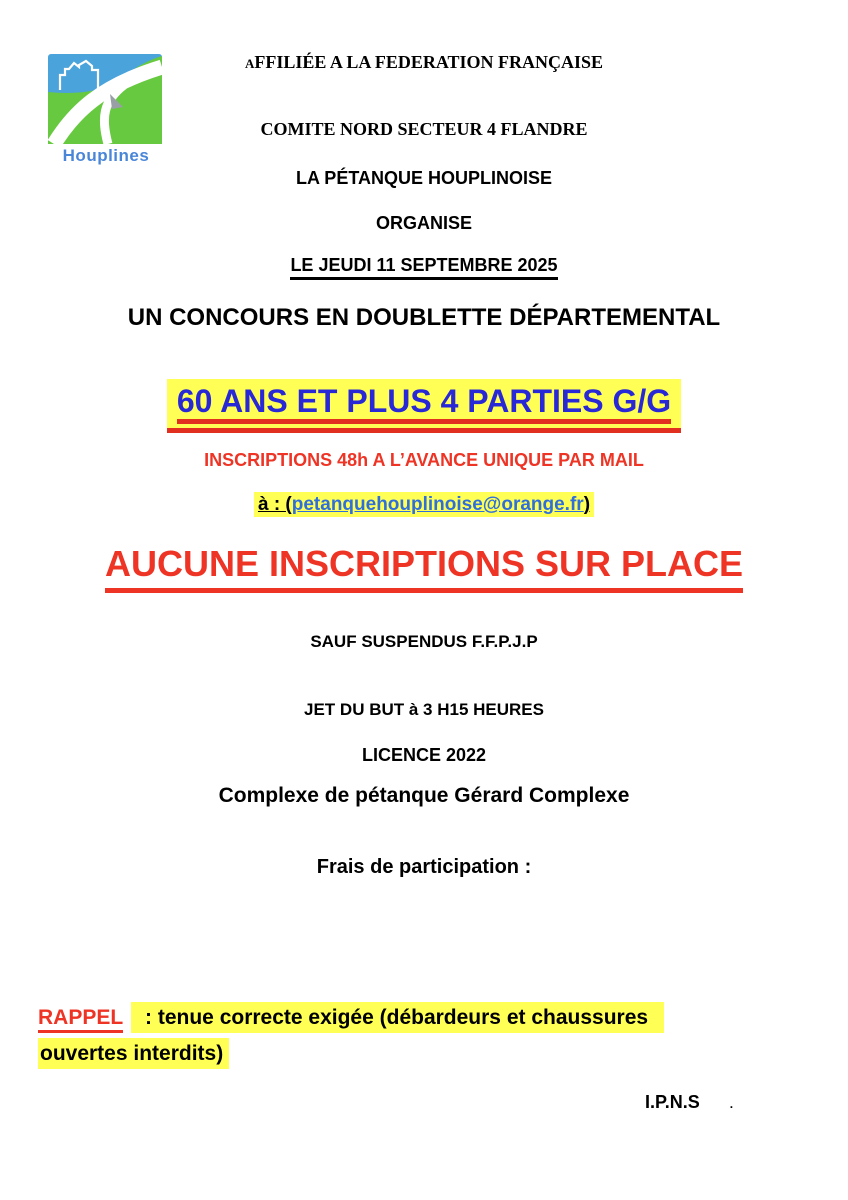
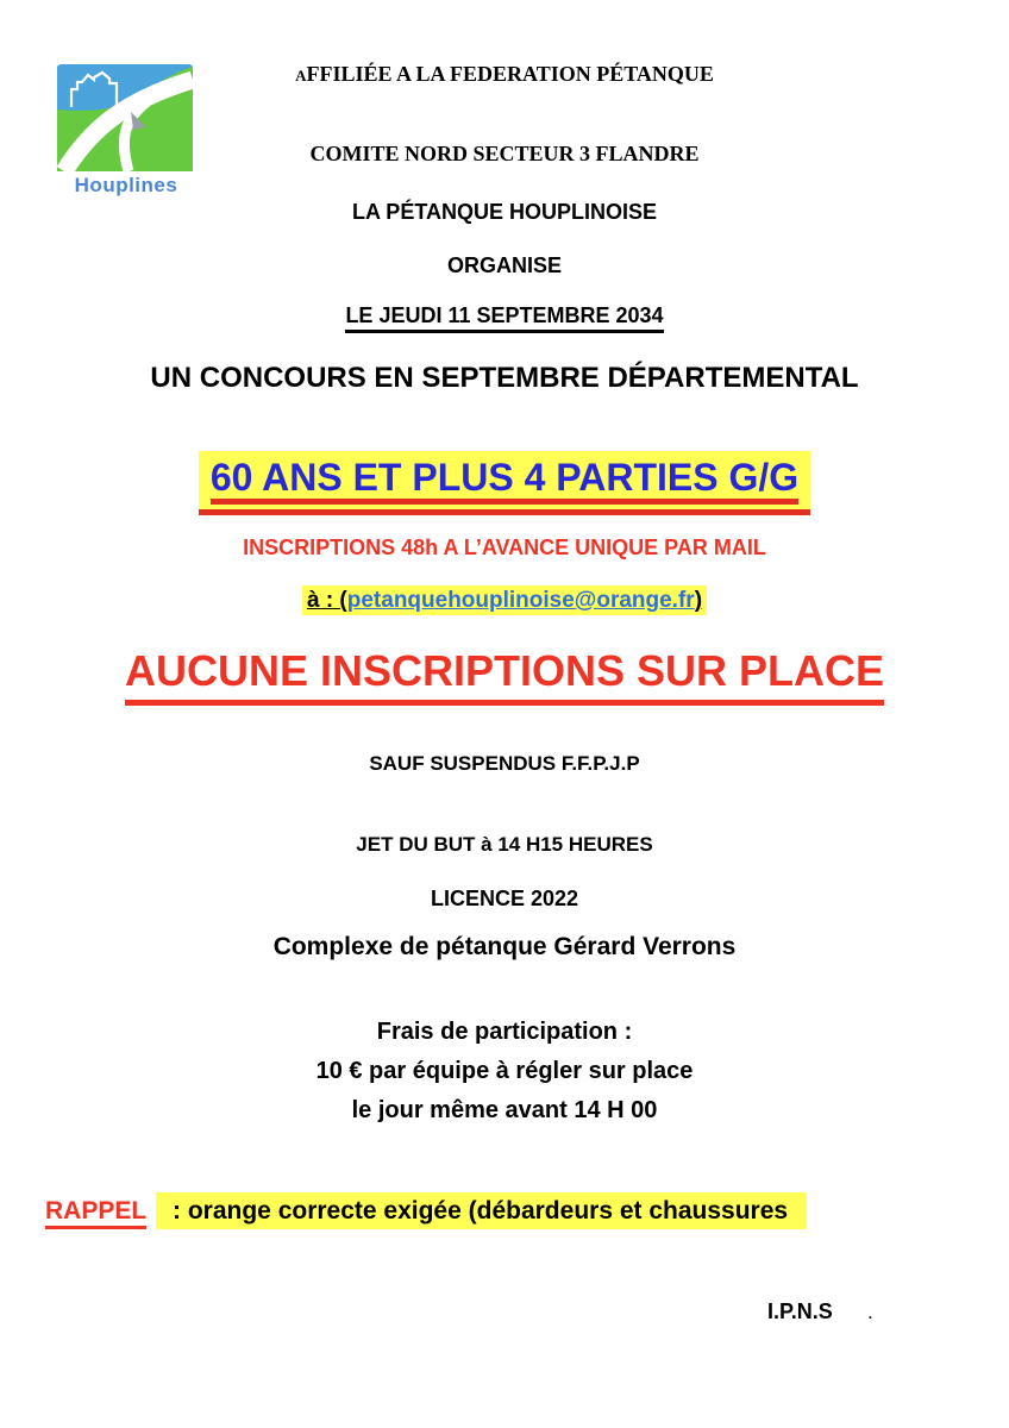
  Houplines
- AFFILIÉE A LA FEDERATION FRANÇAISE
+ AFFILIÉE A LA FEDERATION PÉTANQUE
- COMITE NORD SECTEUR 4 FLANDRE
+ COMITE NORD SECTEUR 3 FLANDRE
  LA PÉTANQUE HOUPLINOISE
  ORGANISE
- LE JEUDI 11 SEPTEMBRE 2025
+ LE JEUDI 11 SEPTEMBRE 2034
- UN CONCOURS EN DOUBLETTE DÉPARTEMENTAL
+ UN CONCOURS EN SEPTEMBRE DÉPARTEMENTAL
  60 ANS ET PLUS 4 PARTIES G/G
  INSCRIPTIONS 48h A L’AVANCE UNIQUE PAR MAIL
  à : (petanquehouplinoise@orange.fr)
  AUCUNE INSCRIPTIONS SUR PLACE
  SAUF SUSPENDUS F.F.P.J.P
- JET DU BUT à 3 H15 HEURES
+ JET DU BUT à 14 H15 HEURES
  LICENCE 2022
- Complexe de pétanque Gérard Complexe
+ Complexe de pétanque Gérard Verrons
  Frais de participation :
+ 10 € par équipe à régler sur place
+ le jour même avant 14 H 00
- RAPPEL : tenue correcte exigée (débardeurs et chaussures
+ RAPPEL : orange correcte exigée (débardeurs et chaussures
- ouvertes interdits)
  I.P.N.S .
